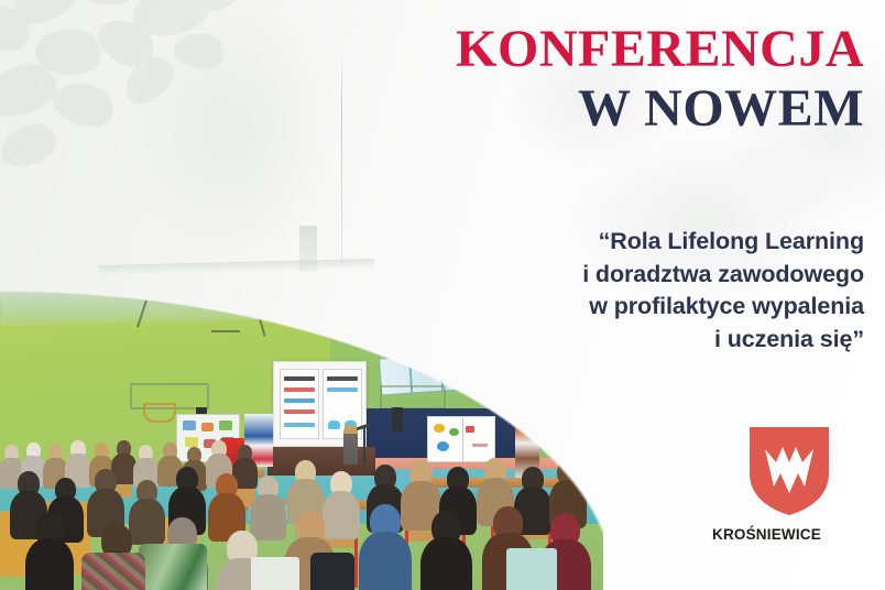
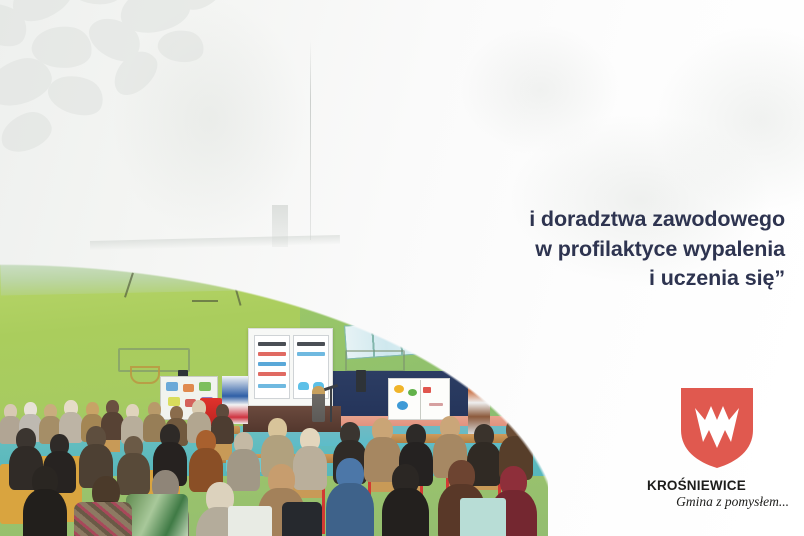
- KONFERENCJA
- W NOWEM
- “Rola Lifelong Learning
  i doradztwa zawodowego
  w profilaktyce wypalenia
  i uczenia się”
  KROŚNIEWICE
+ Gmina z pomysłem...
